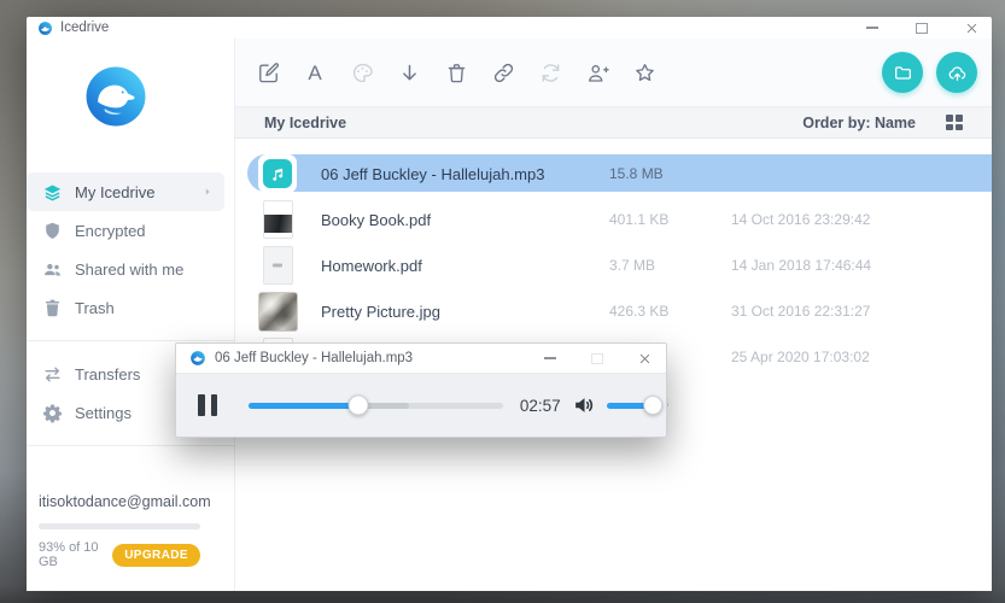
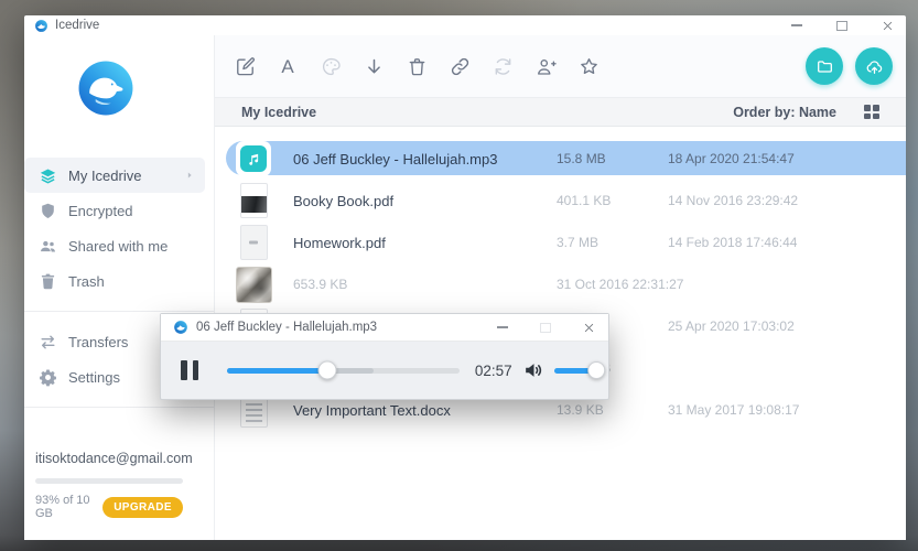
  Icedrive
  My Icedrive
  Encrypted
  Shared with me
  Trash
  Transfers
  Settings
  itisoktodance@gmail.com
  93% of 10 GB
  UPGRADE
  A
  My Icedrive
  Order by: Name
  06 Jeff Buckley - Hallelujah.mp3
  15.8 MB
+ 18 Apr 2020 21:54:47
  Booky Book.pdf
  401.1 KB
- 14 Oct 2016 23:29:42
+ 14 Nov 2016 23:29:42
  Homework.pdf
  3.7 MB
- 14 Jan 2018 17:46:44
+ 14 Feb 2018 17:46:44
- Pretty Picture.jpg
- 426.3 KB
+ 653.9 KB
  31 Oct 2016 22:31:27
  25 Apr 2020 17:03:02
+ Very Important Text.docx
+ 13.9 KB
+ 31 May 2017 19:08:17
  06 Jeff Buckley - Hallelujah.mp3
  02:57
